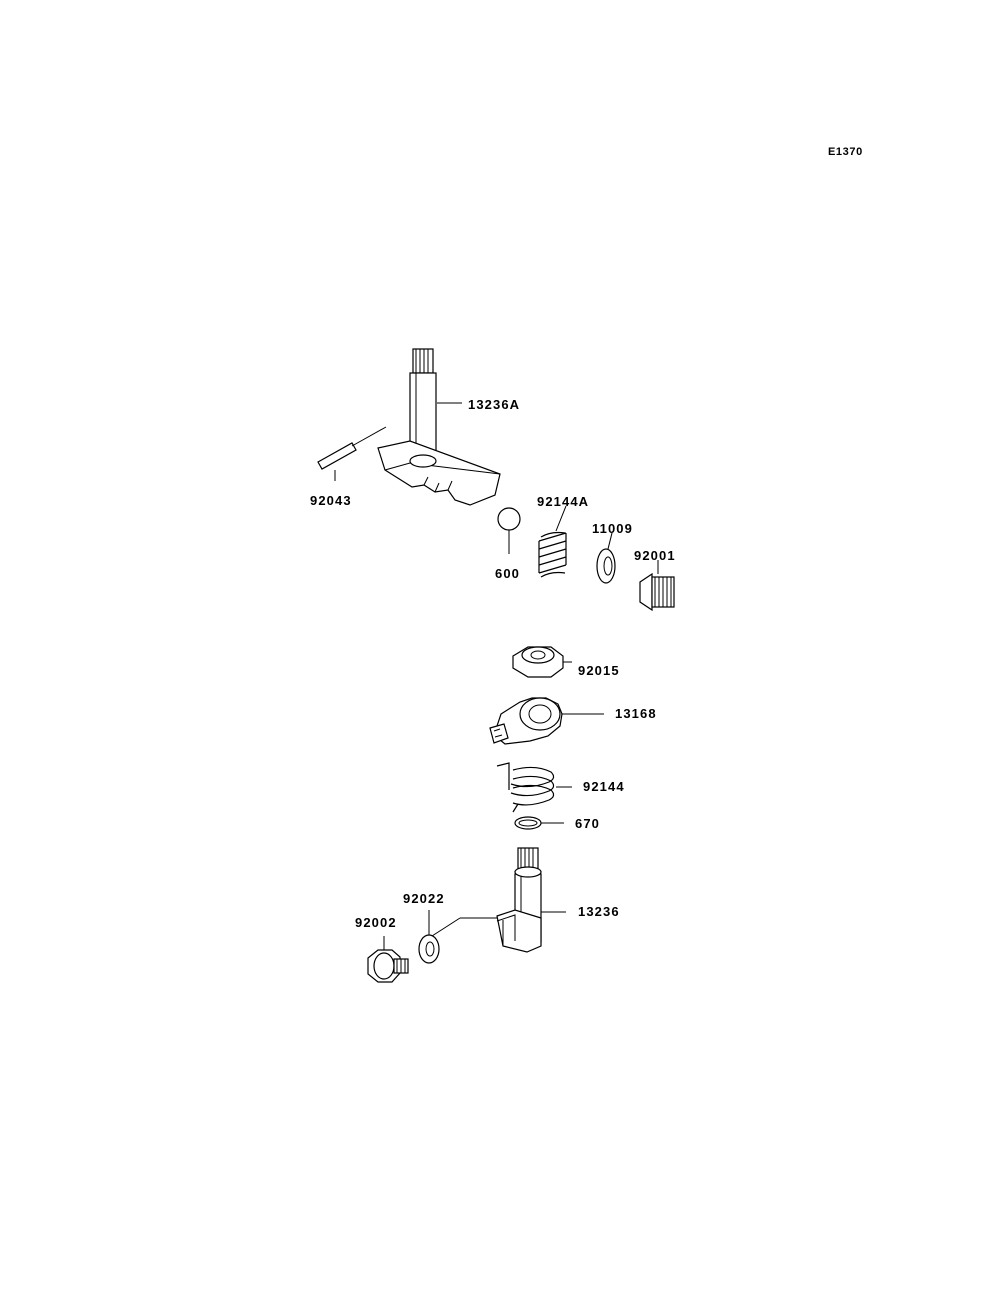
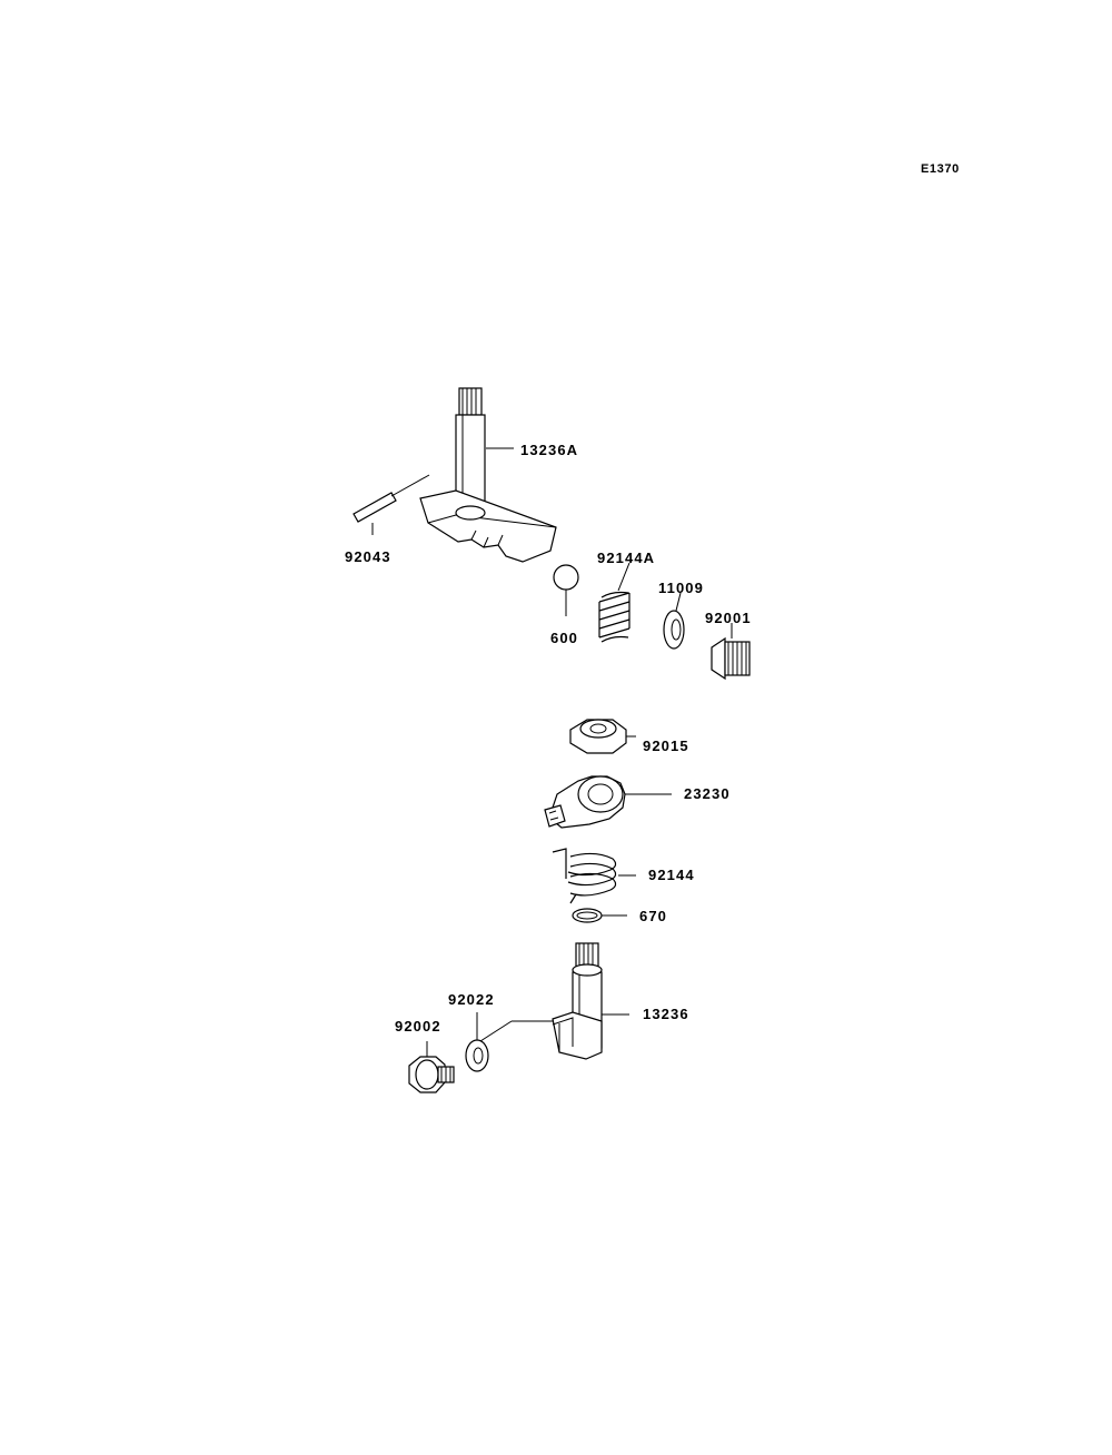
  E1370
  13236A
  92043
  92144A
  11009
  92001
  600
  92015
- 13168
+ 23230
  92144
  670
  92022
  13236
  92002
